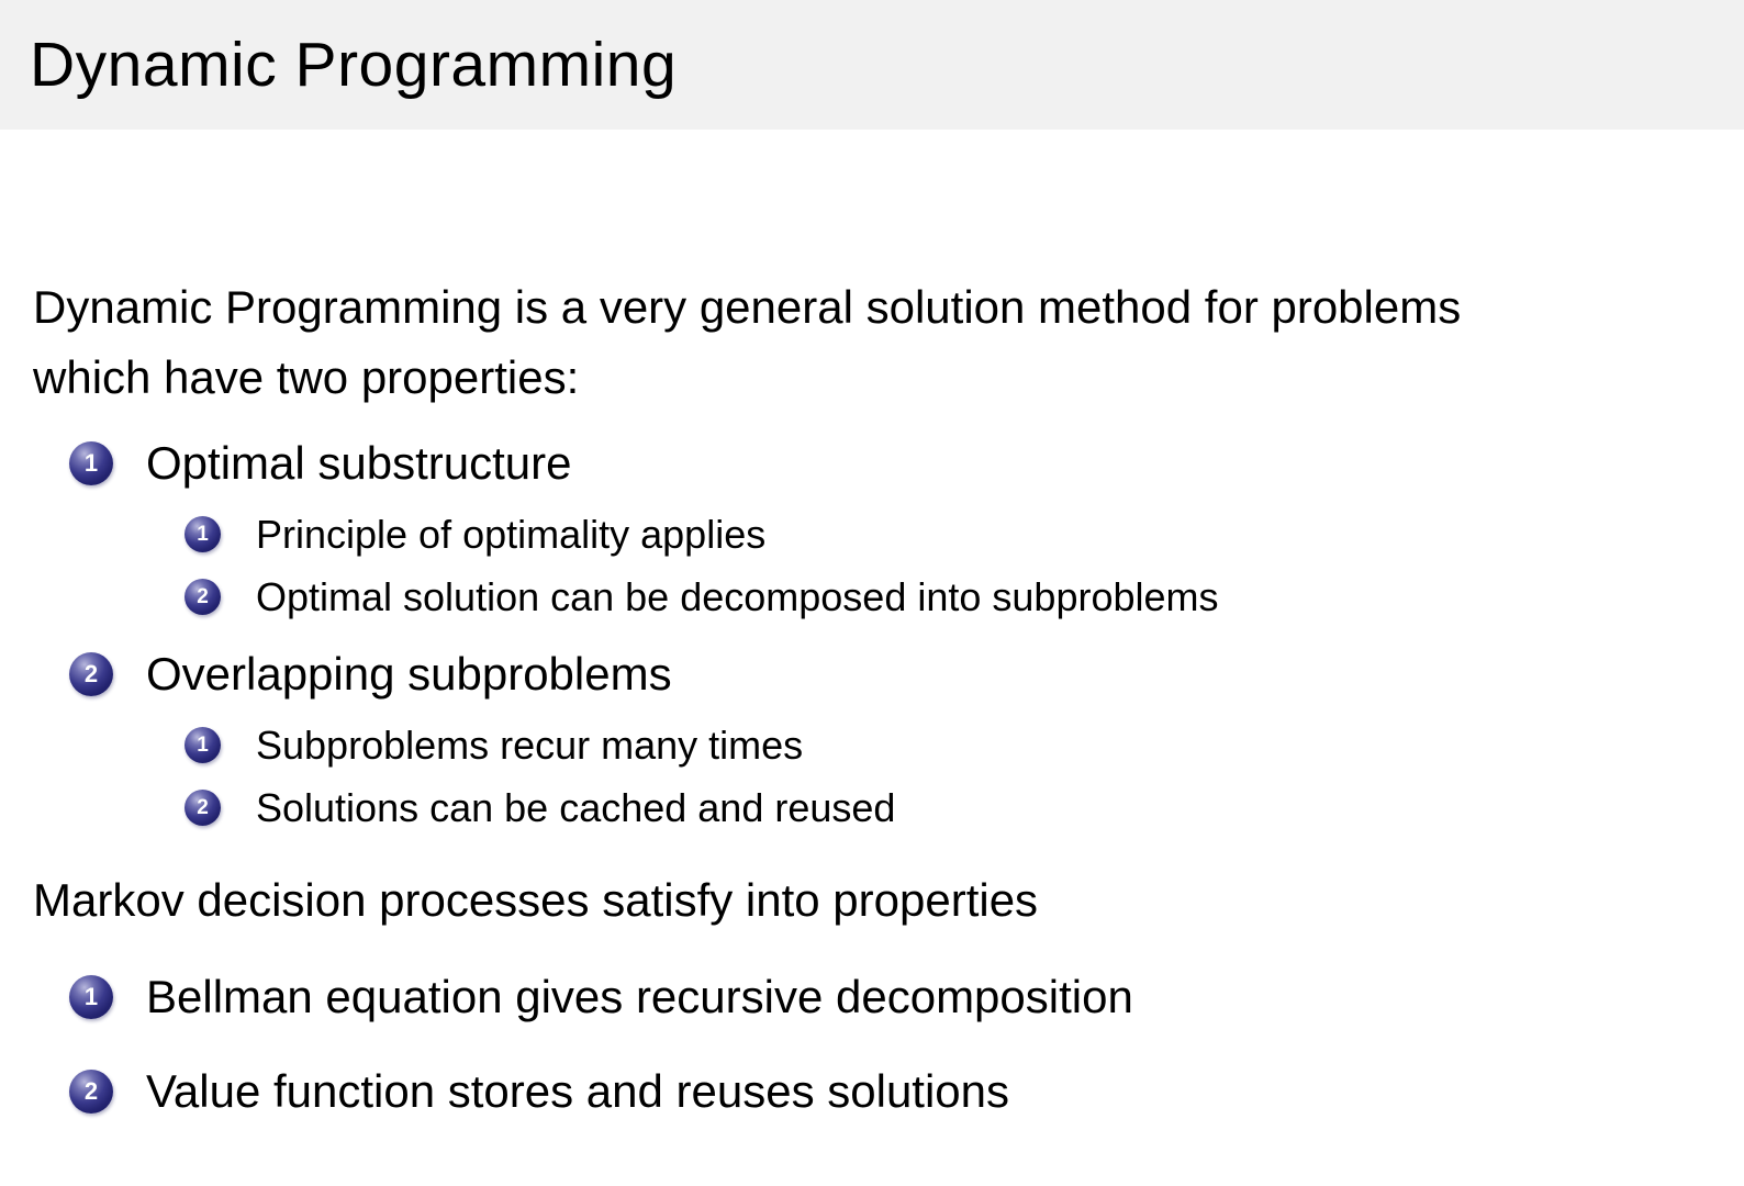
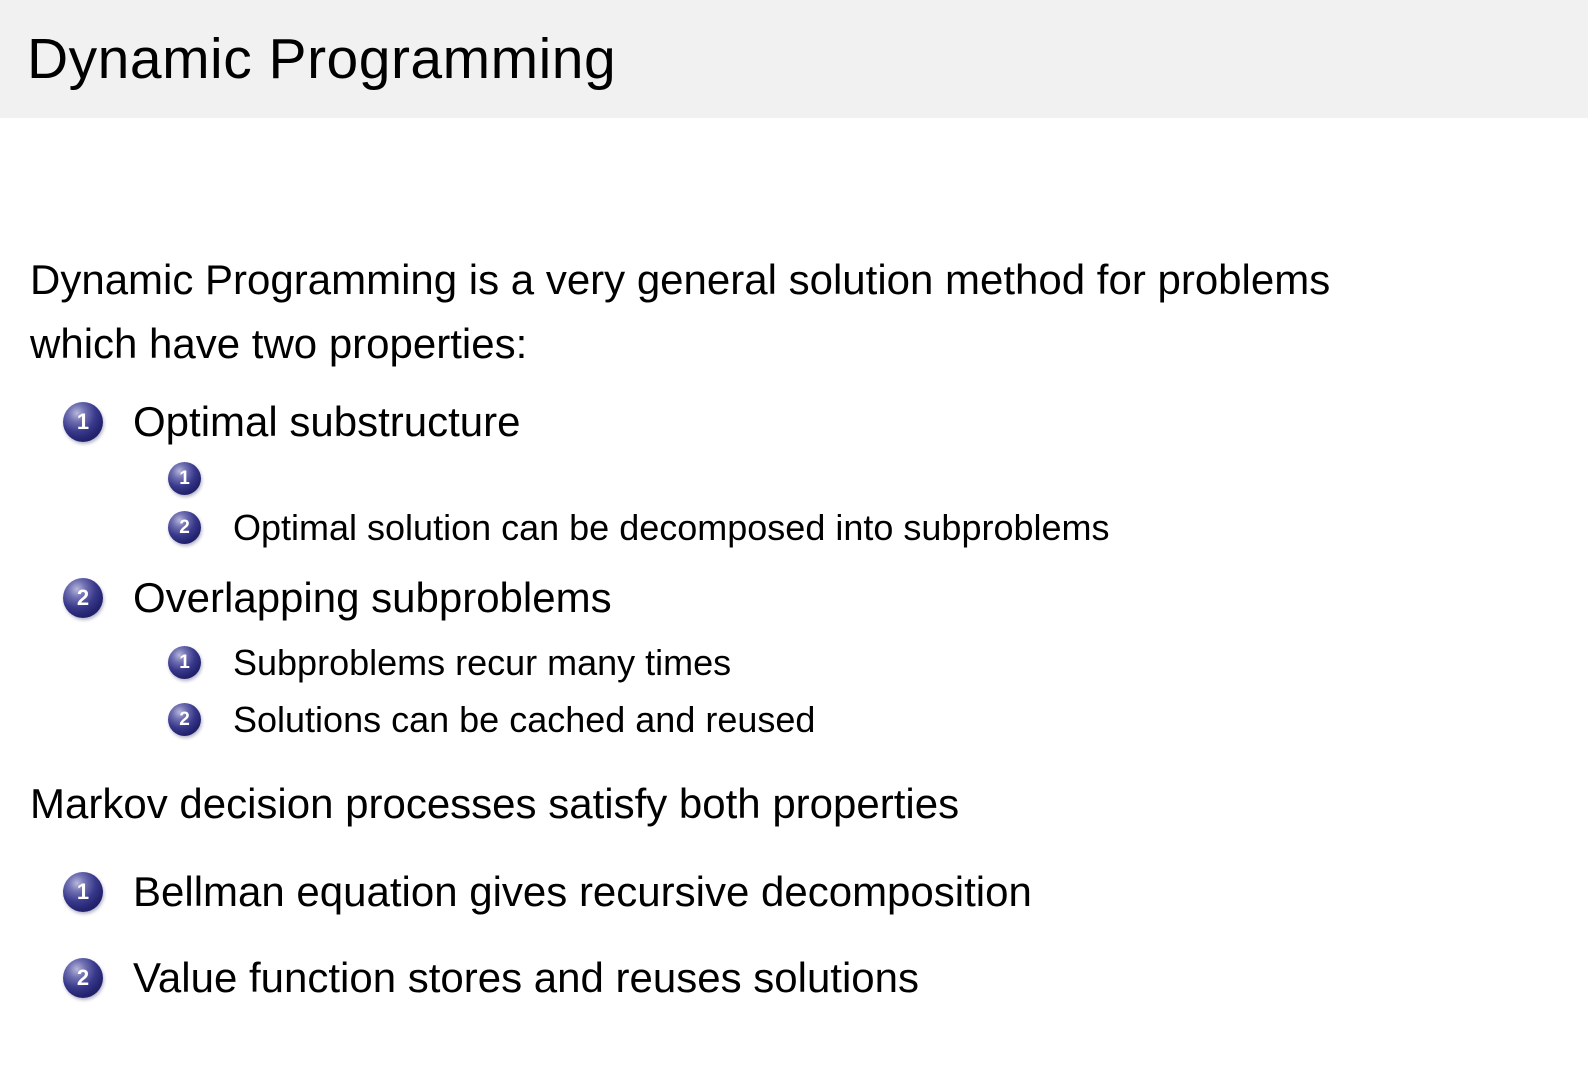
  Dynamic Programming
  Dynamic Programming is a very general solution method for problems
  which have two properties:
  1
  Optimal substructure
  1
- Principle of optimality applies
  2
  Optimal solution can be decomposed into subproblems
  2
  Overlapping subproblems
  1
  Subproblems recur many times
  2
  Solutions can be cached and reused
- Markov decision processes satisfy into properties
+ Markov decision processes satisfy both properties
  1
  Bellman equation gives recursive decomposition
  2
  Value function stores and reuses solutions
